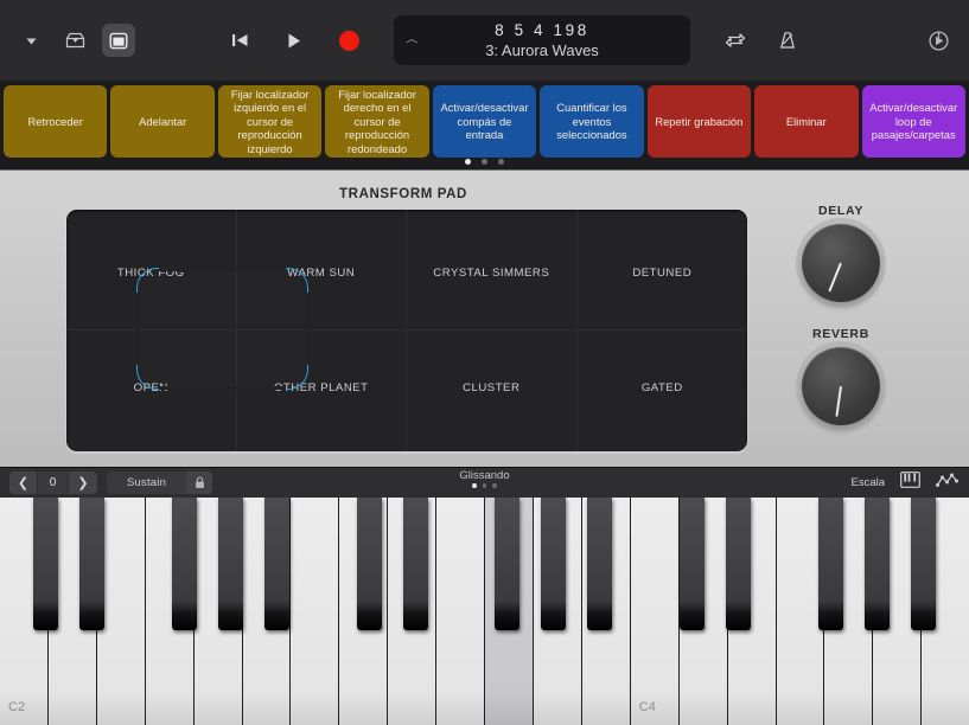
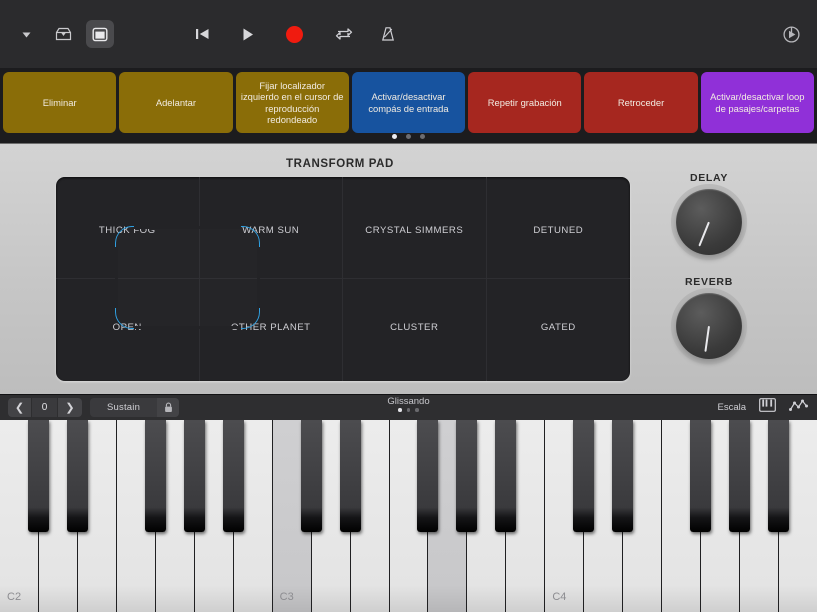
- ︿
- 8 5 4 198
- 3: Aurora Waves
- Retroceder
+ Eliminar
  Adelantar
- Fijar localizador izquierdo en el cursor de reproducción izquierdo
+ Fijar localizador izquierdo en el cursor de reproducción redondeado
- Fijar localizador derecho en el cursor de reproducción redondeado
  Activar/desactivar compás de entrada
- Cuantificar los eventos seleccionados
  Repetir grabación
- Eliminar
+ Retroceder
  Activar/desactivar loop de pasajes/carpetas
  TRANSFORM PAD
  RM SUN
  CRYSTAL SIMMERS
  DETUNED
  ER PLANET
  CLUSTER
  GATED
  DELAY
  REVERB
  ❮
  0
  ❯
  Sustain
  Glissando
  Escala
  C2
+ C3
  C4
